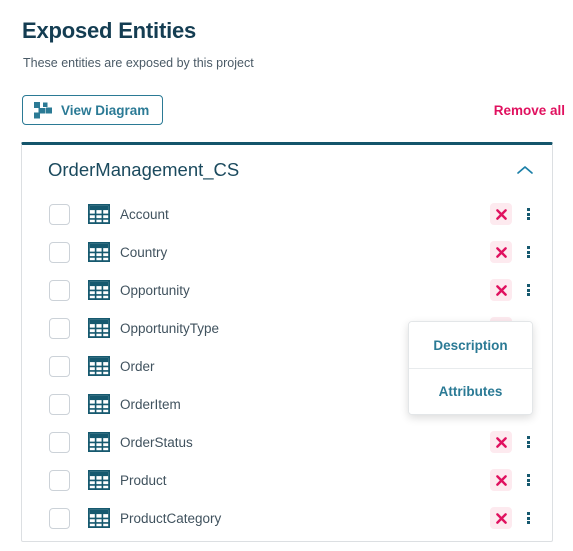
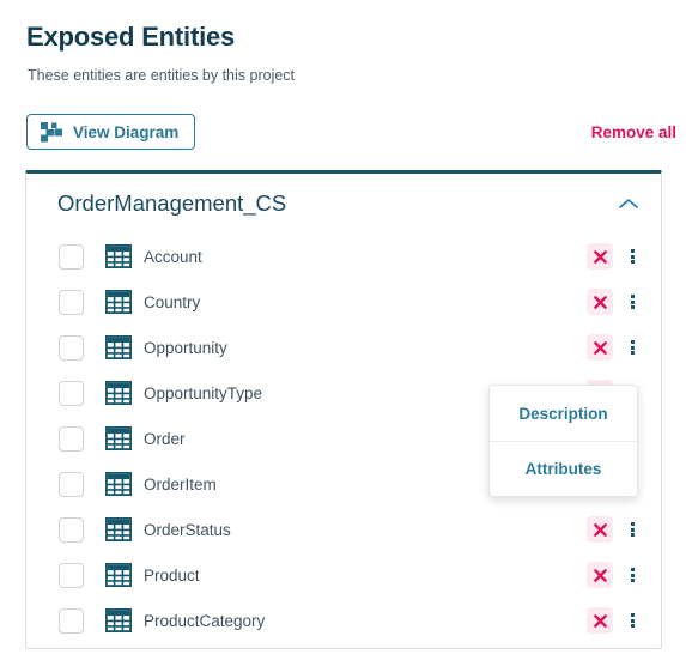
  Exposed Entities
- These entities are exposed by this project
+ These entities are entities by this project
  View Diagram
  Remove all
  OrderManagement_CS
  Account
  Country
  Opportunity
  OpportunityType
  Order
  OrderItem
  OrderStatus
  Product
  ProductCategory
  Description
  Attributes
